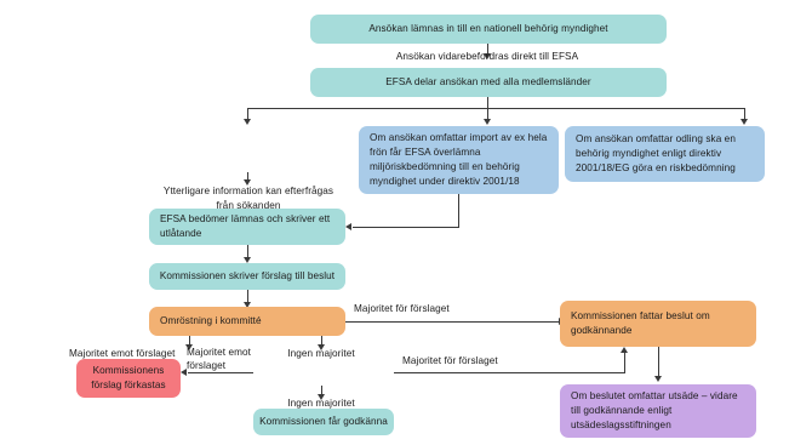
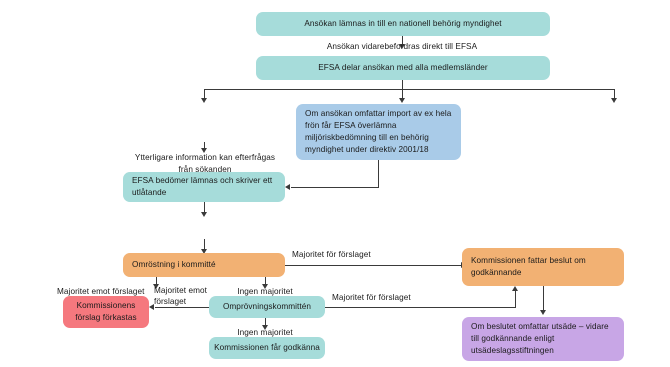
  Ansökan lämnas in till en nationell behörig myndighet
  Ansökan vidarebefordras direkt till EFSA
  EFSA delar ansökan med alla medlemsländer
  Om ansökan omfattar import av ex hela frön får EFSA överlämna miljöriskbedömning till en behörig myndighet under direktiv 2001/18
- Om ansökan omfattar odling ska en behörig myndighet enligt direktiv 2001/18/EG göra en riskbedömning
  Ytterligare information kan efterfrågas från sökanden
  EFSA bedömer lämnas och skriver ett utlåtande
- Kommissionen skriver förslag till beslut
  Omröstning i kommitté
  Majoritet för förslaget
  Majoritet emot förslaget
  Kommissionens förslag förkastas
  Ingen majoritet
+ Omprövningskommittén
  Majoritet emot förslaget
  Majoritet för förslaget
  Ingen majoritet
  Kommissionen får godkänna
  Kommissionen fattar beslut om godkännande
  Om beslutet omfattar utsäde – vidare till godkännande enligt utsädeslagsstiftningen
